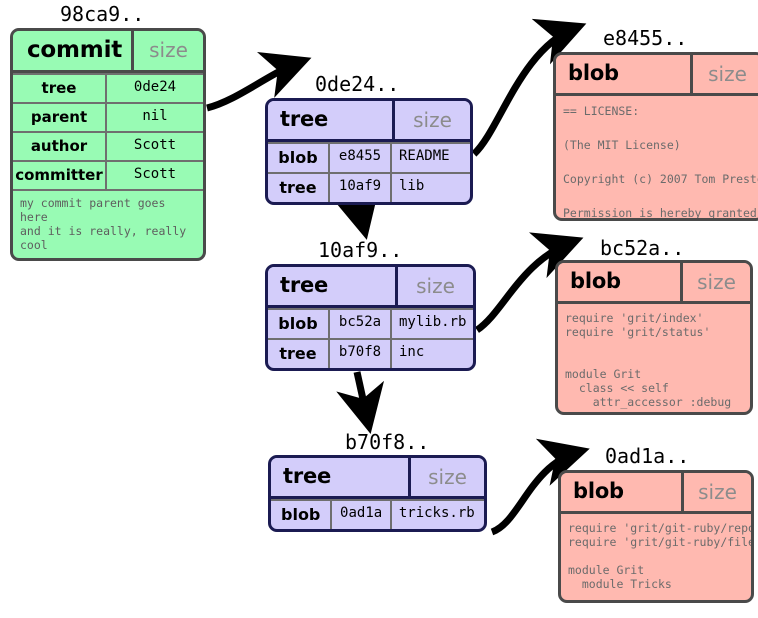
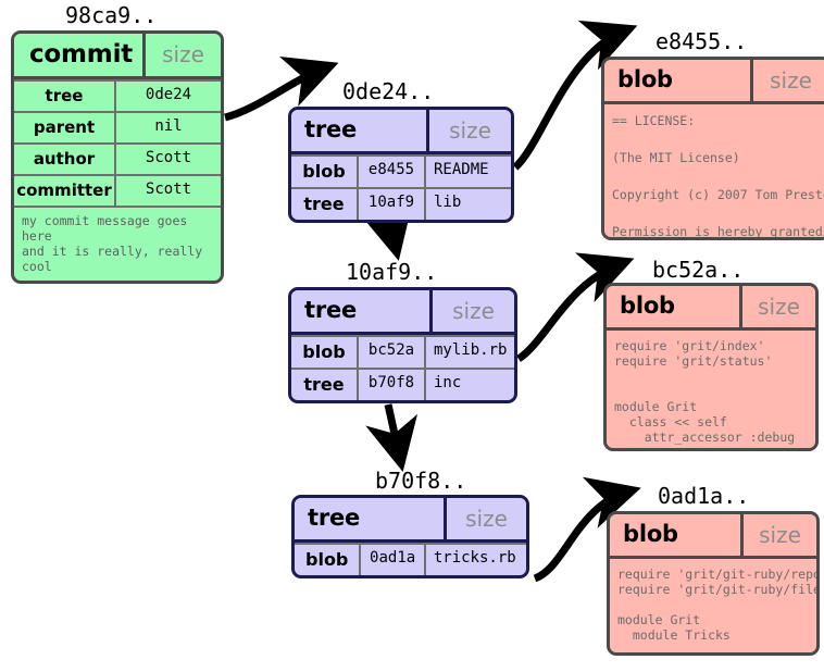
  98ca9..
  commit
  size
  tree
  0de24
  parent
  nil
  author
  Scott
  committer
  Scott
- my commit parent goes here
+ my commit message goes here
  and it is really, really cool
  0de24..
  tree
  size
  blob
  e8455
  README
  tree
  10af9
  lib
  e8455..
  blob
  size
  == LICENSE:
  (The MIT License)
  Copyright (c) 2007 Tom Prest
  Permission is hereby granted
  10af9..
  tree
  size
  blob
  bc52a
  mylib.rb
  tree
  b70f8
  inc
  bc52a..
  blob
  size
  require 'grit/index'
  require 'grit/status'
  module Grit
  class << self
  attr_accessor :debug
  b70f8..
  tree
  size
  blob
  0ad1a
  tricks.rb
  0ad1a..
  blob
  size
  require 'grit/git-ruby/rep
  require 'grit/git-ruby/fil
  module Grit
  module Tricks
